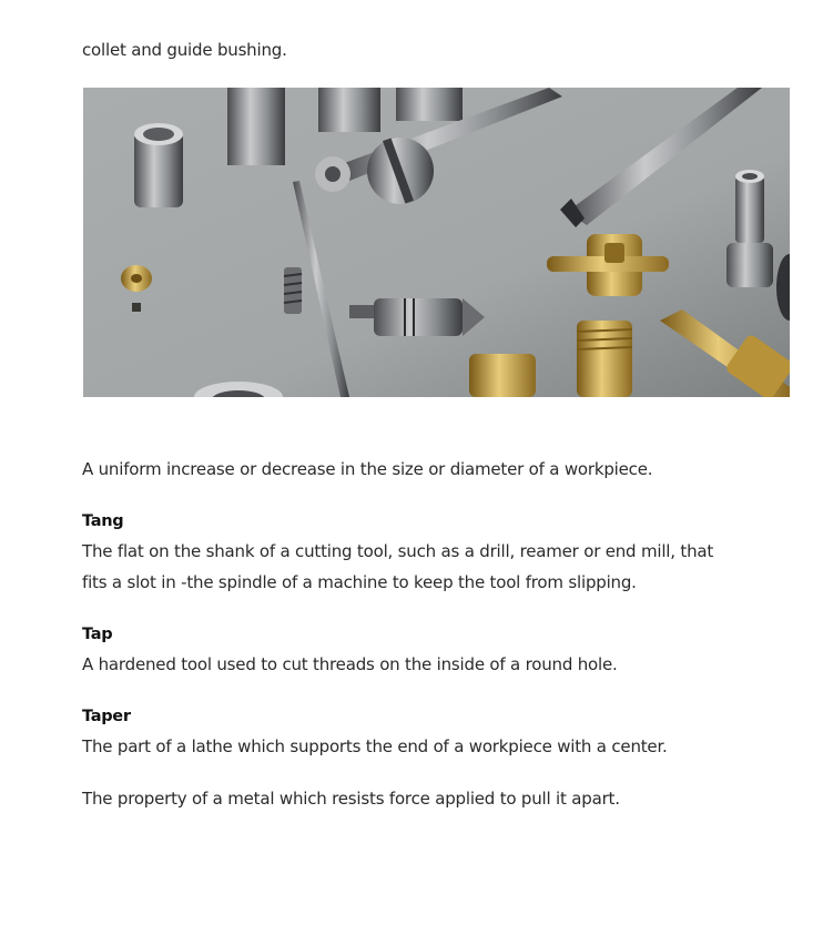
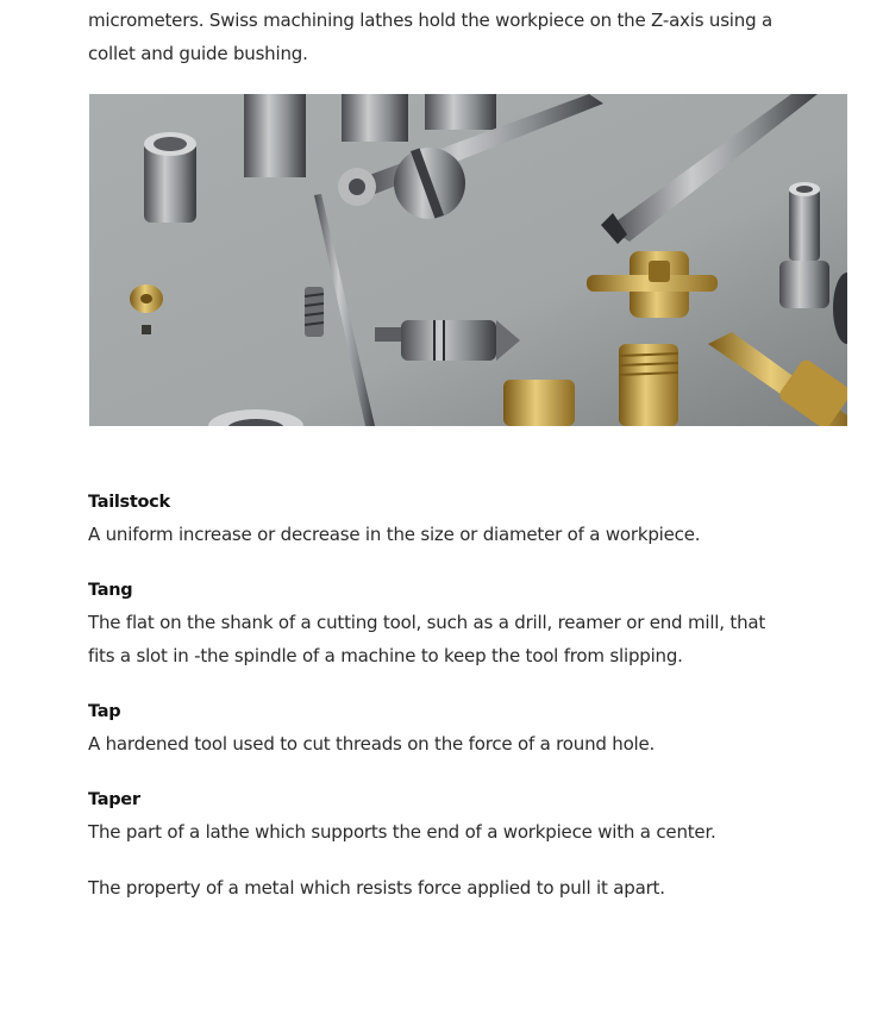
+ micrometers. Swiss machining lathes hold the workpiece on the Z-axis using a
  collet and guide bushing.
+ Tailstock
  A uniform increase or decrease in the size or diameter of a workpiece.
  Tang
  The flat on the shank of a cutting tool, such as a drill, reamer or end mill, that fits a slot in -the spindle of a machine to keep the tool from slipping.
  Tap
- A hardened tool used to cut threads on the inside of a round hole.
+ A hardened tool used to cut threads on the force of a round hole.
  Taper
  The part of a lathe which supports the end of a workpiece with a center.
  The property of a metal which resists force applied to pull it apart.
